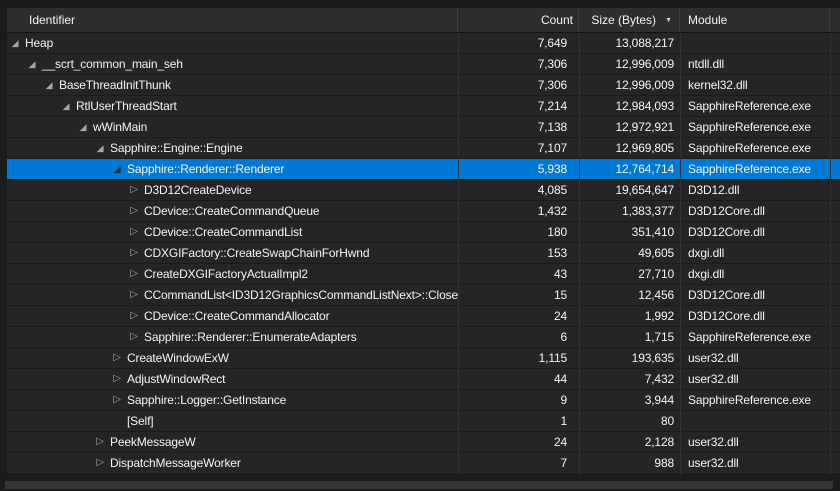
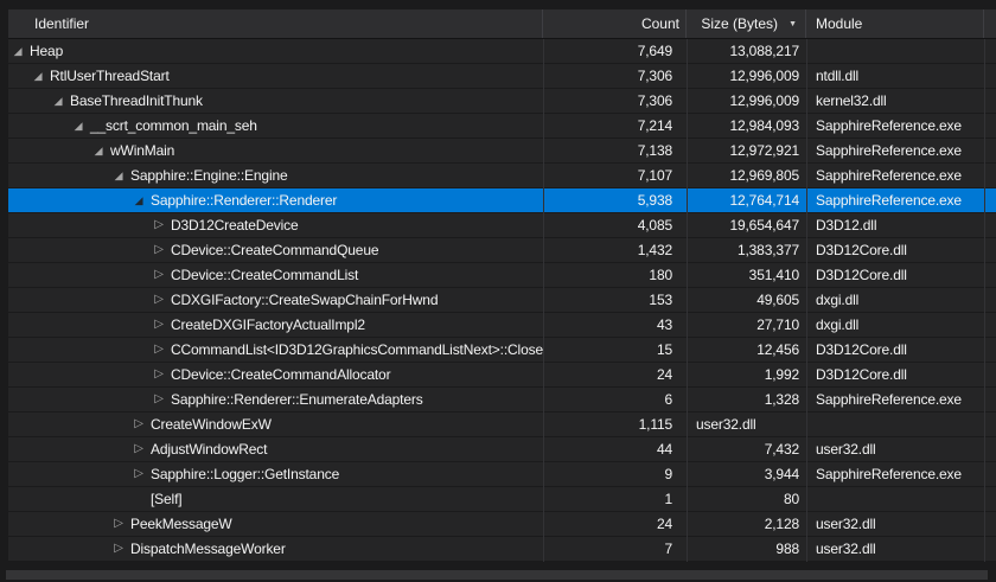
  Identifier
  Count
  Size (Bytes)
  Module
  ◢
  Heap
  7,649
  13,088,217
  ◢
- __scrt_common_main_seh
+ RtlUserThreadStart
  7,306
  12,996,009
  ntdll.dll
  ◢
  BaseThreadInitThunk
  7,306
  12,996,009
  kernel32.dll
  ◢
- RtlUserThreadStart
+ __scrt_common_main_seh
  7,214
  12,984,093
  SapphireReference.exe
  ◢
  wWinMain
  7,138
  12,972,921
  SapphireReference.exe
  ◢
  Sapphire::Engine::Engine
  7,107
  12,969,805
  SapphireReference.exe
  ◢
  Sapphire::Renderer::Renderer
  5,938
  12,764,714
  SapphireReference.exe
  ▷
  D3D12CreateDevice
  4,085
  19,654,647
  D3D12.dll
  ▷
  CDevice::CreateCommandQueue
  1,432
  1,383,377
  D3D12Core.dll
  ▷
  CDevice::CreateCommandList
  180
  351,410
  D3D12Core.dll
  ▷
  CDXGIFactory::CreateSwapChainForHwnd
  153
  49,605
  dxgi.dll
  ▷
  CreateDXGIFactoryActualImpl2
  43
  27,710
  dxgi.dll
  ▷
  CCommandList<ID3D12GraphicsCommandListNext>::Close
  15
  12,456
  D3D12Core.dll
  ▷
  CDevice::CreateCommandAllocator
  24
  1,992
  D3D12Core.dll
  ▷
  Sapphire::Renderer::EnumerateAdapters
  6
- 1,715
+ 1,328
  SapphireReference.exe
  ▷
  CreateWindowExW
  1,115
- 193,635
  user32.dll
  ▷
  AdjustWindowRect
  44
  7,432
  user32.dll
  ▷
  Sapphire::Logger::GetInstance
  9
  3,944
  SapphireReference.exe
  [Self]
  1
  80
  ▷
  PeekMessageW
  24
  2,128
  user32.dll
  ▷
  DispatchMessageWorker
  7
  988
  user32.dll
